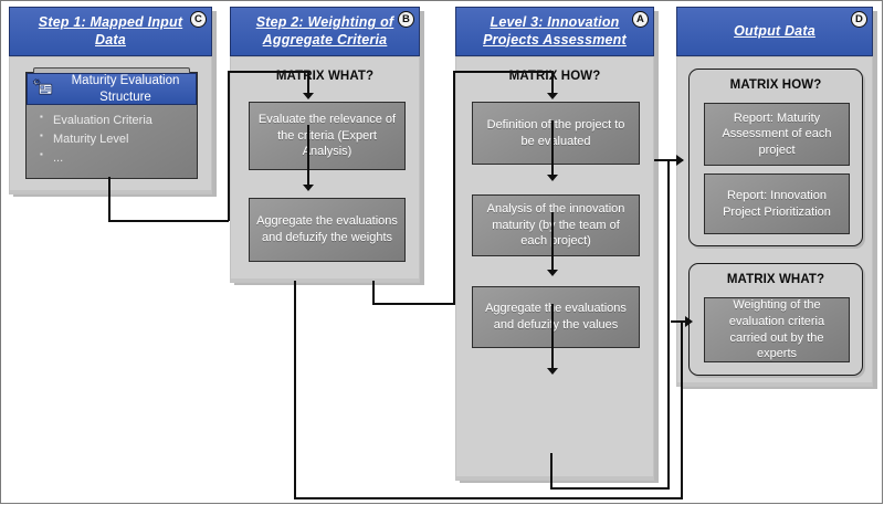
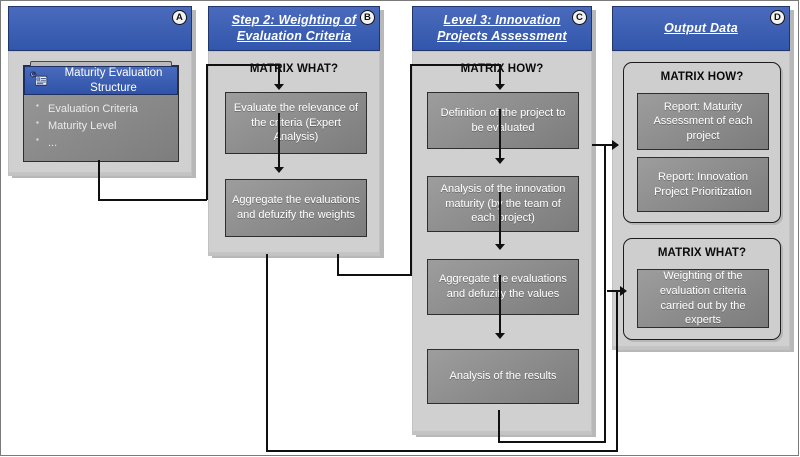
- Step 1: Mapped Input Data
- C
+ A
  Maturity Evaluation Structure
  Evaluation Criteria
  Maturity Level
  ...
- Step 2: Weighting of Aggregate Criteria
+ Step 2: Weighting of Evaluation Criteria
  B
  MATIX WHAT?
  Evaluate the relevance of the criteria (Expert nalysis)
  Aggregate the evaluations and defuzify the weights
  Level 3: Innovation Projects Assessment
- A
+ C
  MATRIX HOW?
  Definition of the project to be evaluated
  Analysis of the innovation maturity (b the team of each project)
  Aggregate te evaluations and defuziy the values
+ Analysis of the results
  Output Data
  D
  MATRIX HOW?
  Report: Maturity Assessment of each project
  Report: Innovation Project Prioritization
  MATRIX WHAT?
  Weighting of the evaluation criteria carried out by the experts
